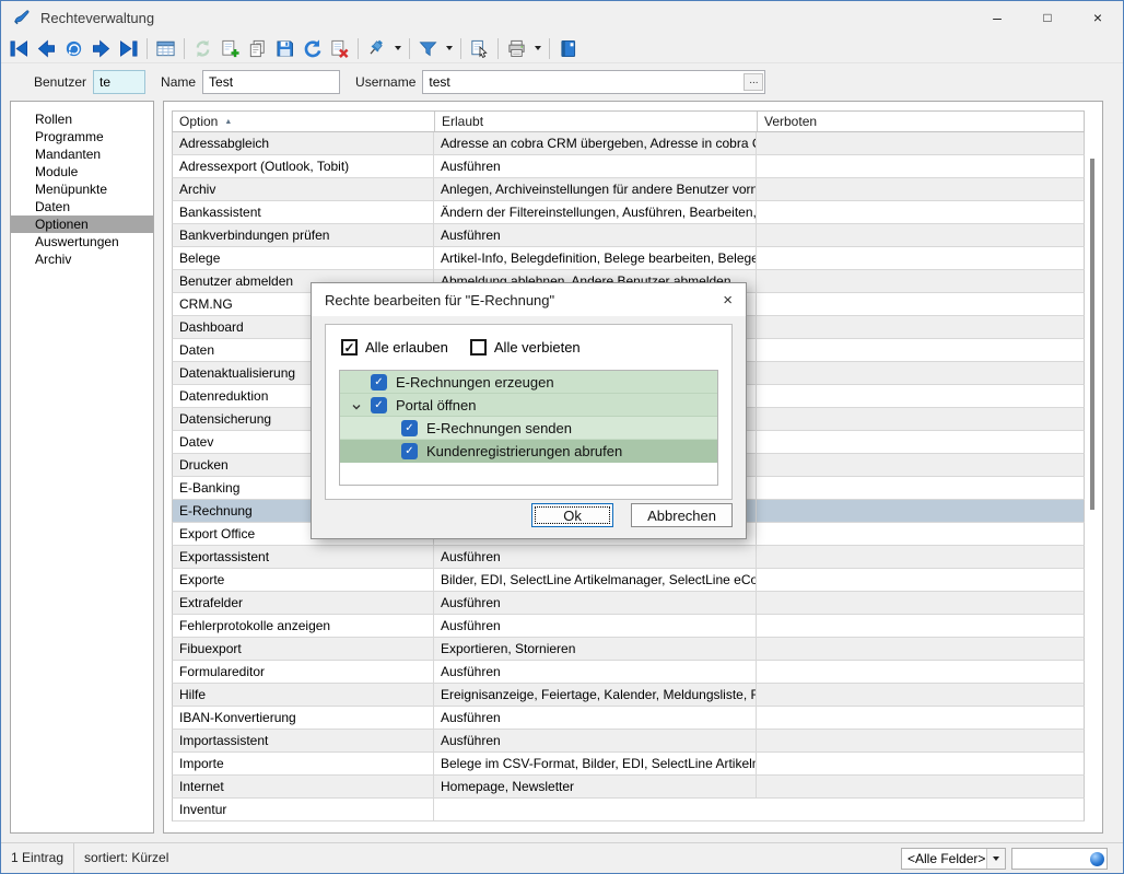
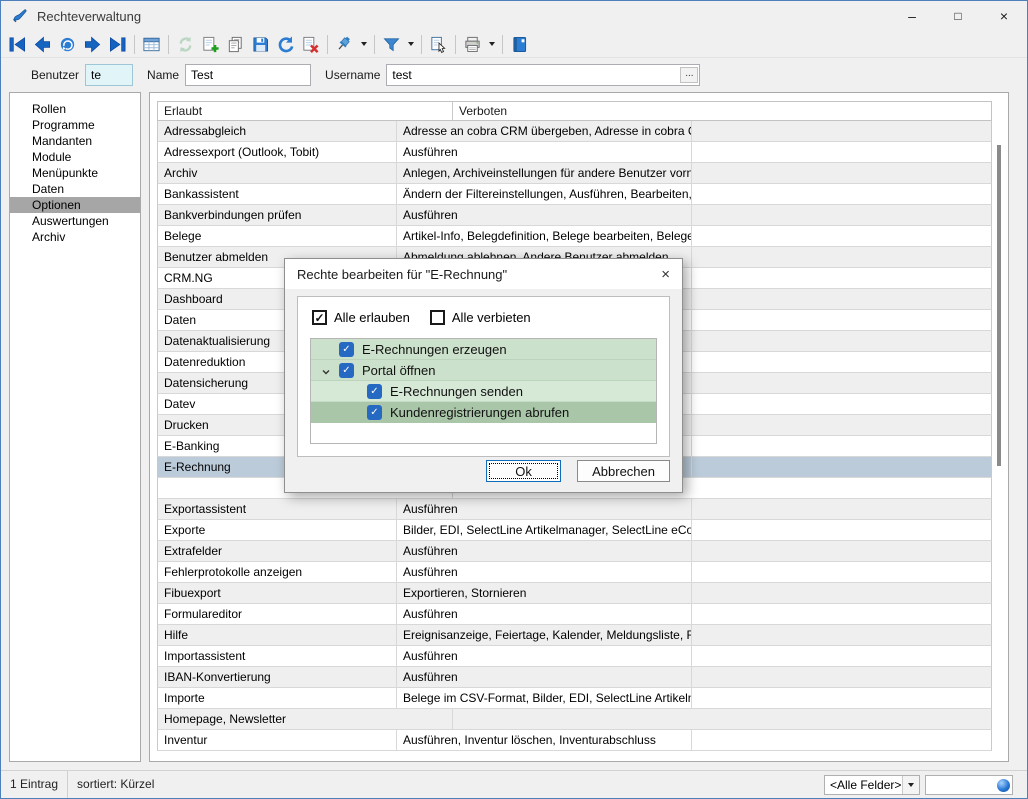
  Rechteverwaltung
  –
  □
  ×
  Benutzer
  te
  Name
  Test
  Username
  test
  ...
  Rollen
  Programme
  Mandanten
  Module
  Menüpunkte
  Daten
  Optionen
  Auswertungen
  Archiv
- Option
  Erlaubt
  Verboten
  Adressabgleich
  Adresse an cobra CRM übergeben, Adresse in cobra
  Adressexport (Outlook, Tobit)
  Ausführen
  Archiv
  Anlegen, Archiveinstellungen für andere Benutzer vorn
  Bankassistent
  Ändern der Filtereinstellungen, Ausführen, Bearbeiten,
  Bankverbindungen prüfen
  Ausführen
  Belege
  Artikel-Info, Belegdefinition, Belege bearbeiten, Belege
  Benutzer abmelden
  Abmeldung ablehnen, Andere Benutzer abmelden
  CRM.NG
  Dashboard
  Daten
  Datenaktualisierung
  Datenreduktion
  Datensicherung
  Datev
  Drucken
  E-Banking
  E-Rechnung
- Export Office
  Exportassistent
  Ausführen
  Exporte
  Bilder, EDI, SelectLine Artikelmanager, SelectLine eCo
  Extrafelder
  Ausführen
  Fehlerprotokolle anzeigen
  Ausführen
  Fibuexport
  Exportieren, Stornieren
  Formulareditor
  Ausführen
  Hilfe
  Ereignisanzeige, Feiertage, Kalender, Meldungsliste, R
- IBAN-Konvertierung
+ Importassistent
  Ausführen
- Importassistent
+ IBAN-Konvertierung
  Ausführen
  Importe
  Belege im CSV-Format, Bilder, EDI, SelectLine Artikel
- Internet
  Homepage, Newsletter
  Inventur
+ Ausführen, Inventur löschen, Inventurabschluss
  1 Eintrag
  sortiert: Kürzel
  <Alle Felder>
  Rechte bearbeiten für "E-Rechnung"
  ×
  ✓
  Alle erlauben
  Alle verbieten
  ✓
  E-Rechnungen erzeugen
  ✓
  Portal öffnen
  ✓
  E-Rechnungen senden
  ✓
  Kundenregistrierungen abrufen
  Ok
  Abbrechen
